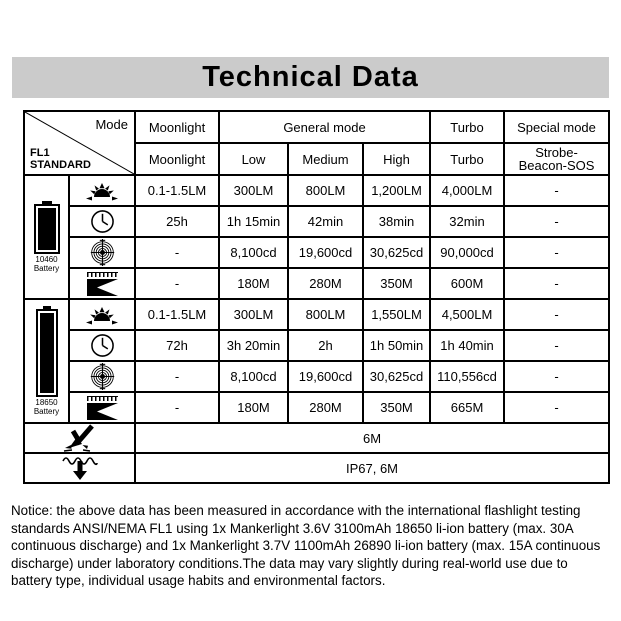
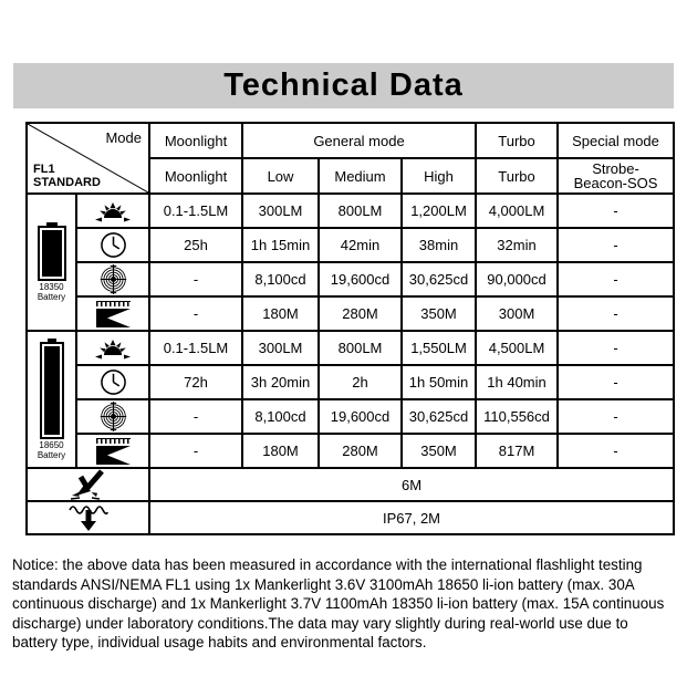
  Technical Data
  Mode FL1 STANDARD	Moonlight	General mode	Turbo	Special mode
  Moonlight	Low	Medium	High	Turbo	Strobe- Beacon-SOS
- 10460 Battery		0.1-1.5LM	300LM	800LM	1,200LM	4,000LM	-
+ 18350 Battery		0.1-1.5LM	300LM	800LM	1,200LM	4,000LM	-
  	25h	1h 15min	42min	38min	32min	-
  	-	8,100cd	19,600cd	30,625cd	90,000cd	-
- 	-	180M	280M	350M	600M	-
+ 	-	180M	280M	350M	300M	-
  18650 Battery		0.1-1.5LM	300LM	800LM	1,550LM	4,500LM	-
  	72h	3h 20min	2h	1h 50min	1h 40min	-
  	-	8,100cd	19,600cd	30,625cd	110,556cd	-
- 	-	180M	280M	350M	665M	-
+ 	-	180M	280M	350M	817M	-
  	6M
- 	IP67, 6M
+ 	IP67, 2M
- Notice: the above data has been measured in accordance with the international flashlight testing standards ANSI/NEMA FL1 using 1x Mankerlight 3.6V 3100mAh 18650 li-ion battery (max. 30A continuous discharge) and 1x Mankerlight 3.7V 1100mAh 26890 li-ion battery (max. 15A continuous discharge) under laboratory conditions.The data may vary slightly during real-world use due to battery type, individual usage habits and environmental factors.
+ Notice: the above data has been measured in accordance with the international flashlight testing standards ANSI/NEMA FL1 using 1x Mankerlight 3.6V 3100mAh 18650 li-ion battery (max. 30A continuous discharge) and 1x Mankerlight 3.7V 1100mAh 18350 li-ion battery (max. 15A continuous discharge) under laboratory conditions.The data may vary slightly during real-world use due to battery type, individual usage habits and environmental factors.
